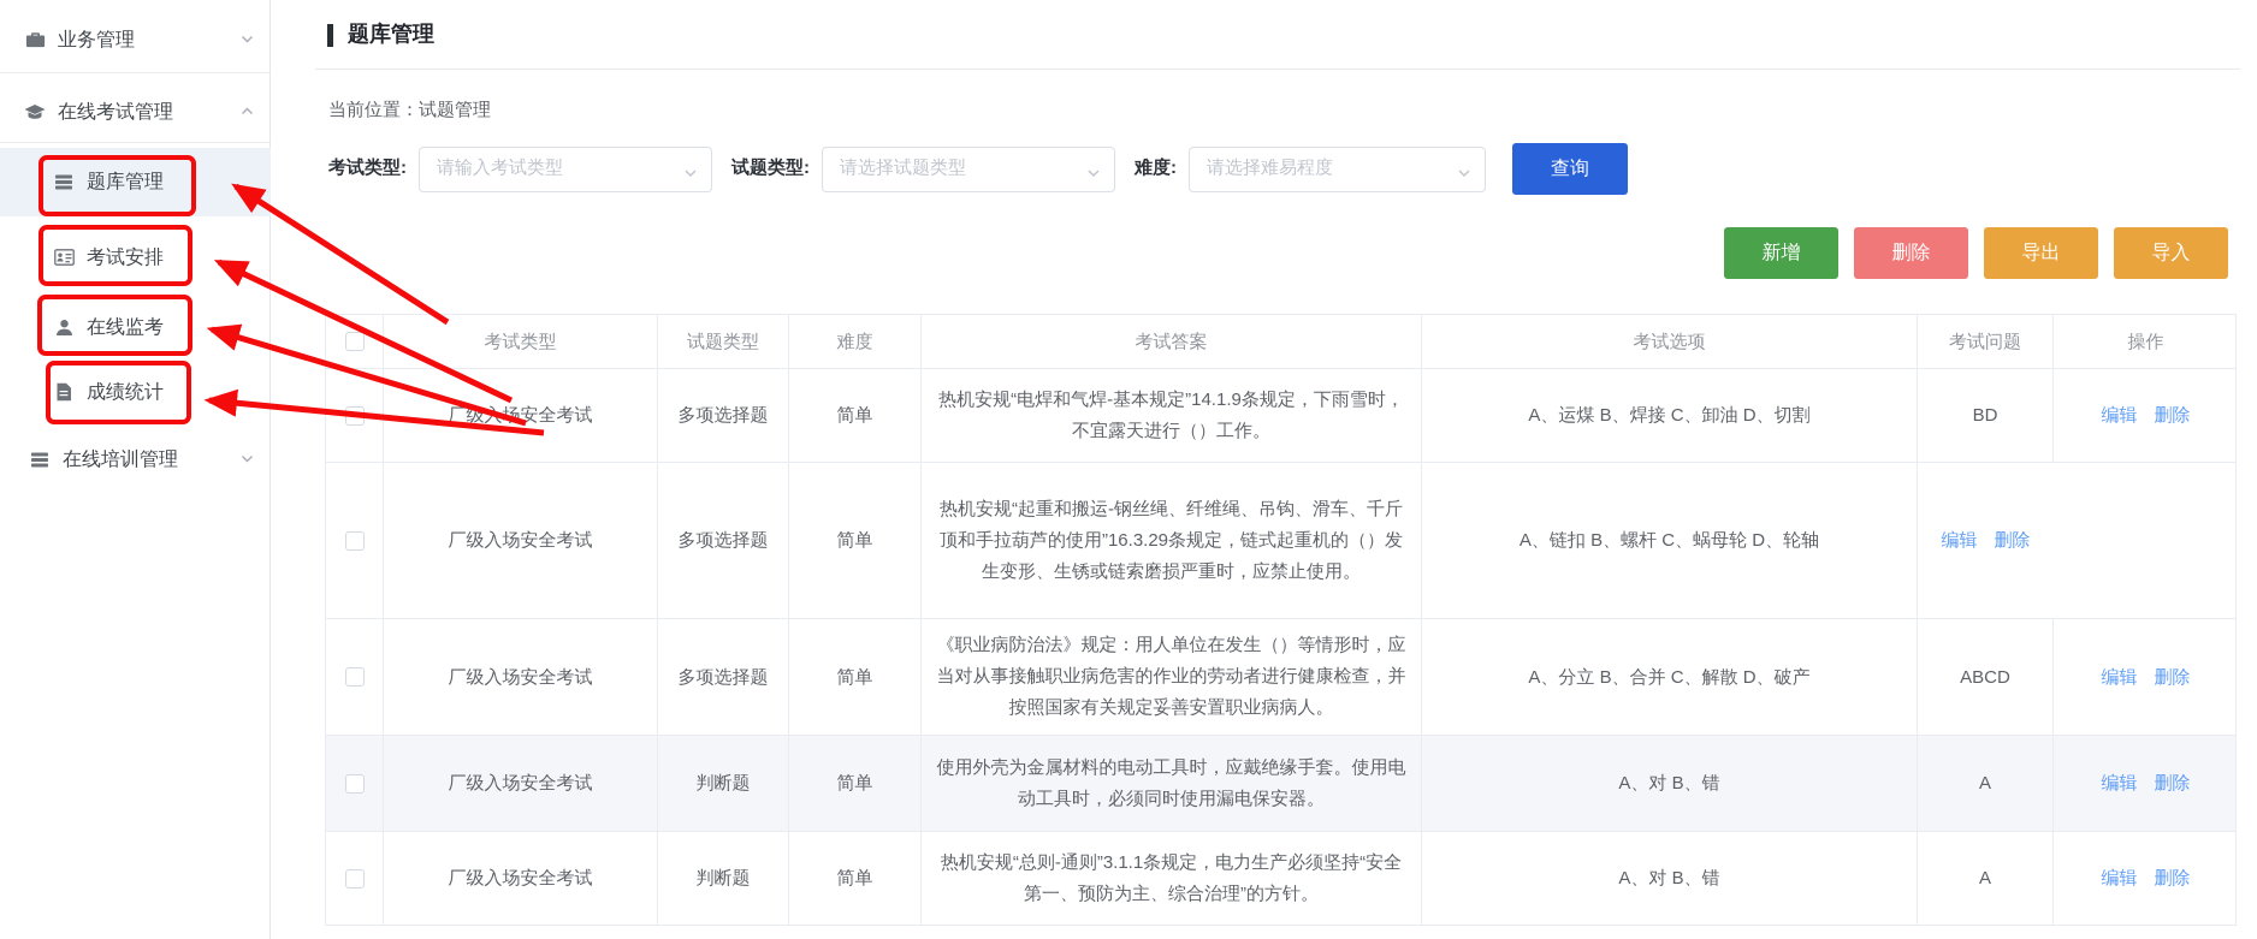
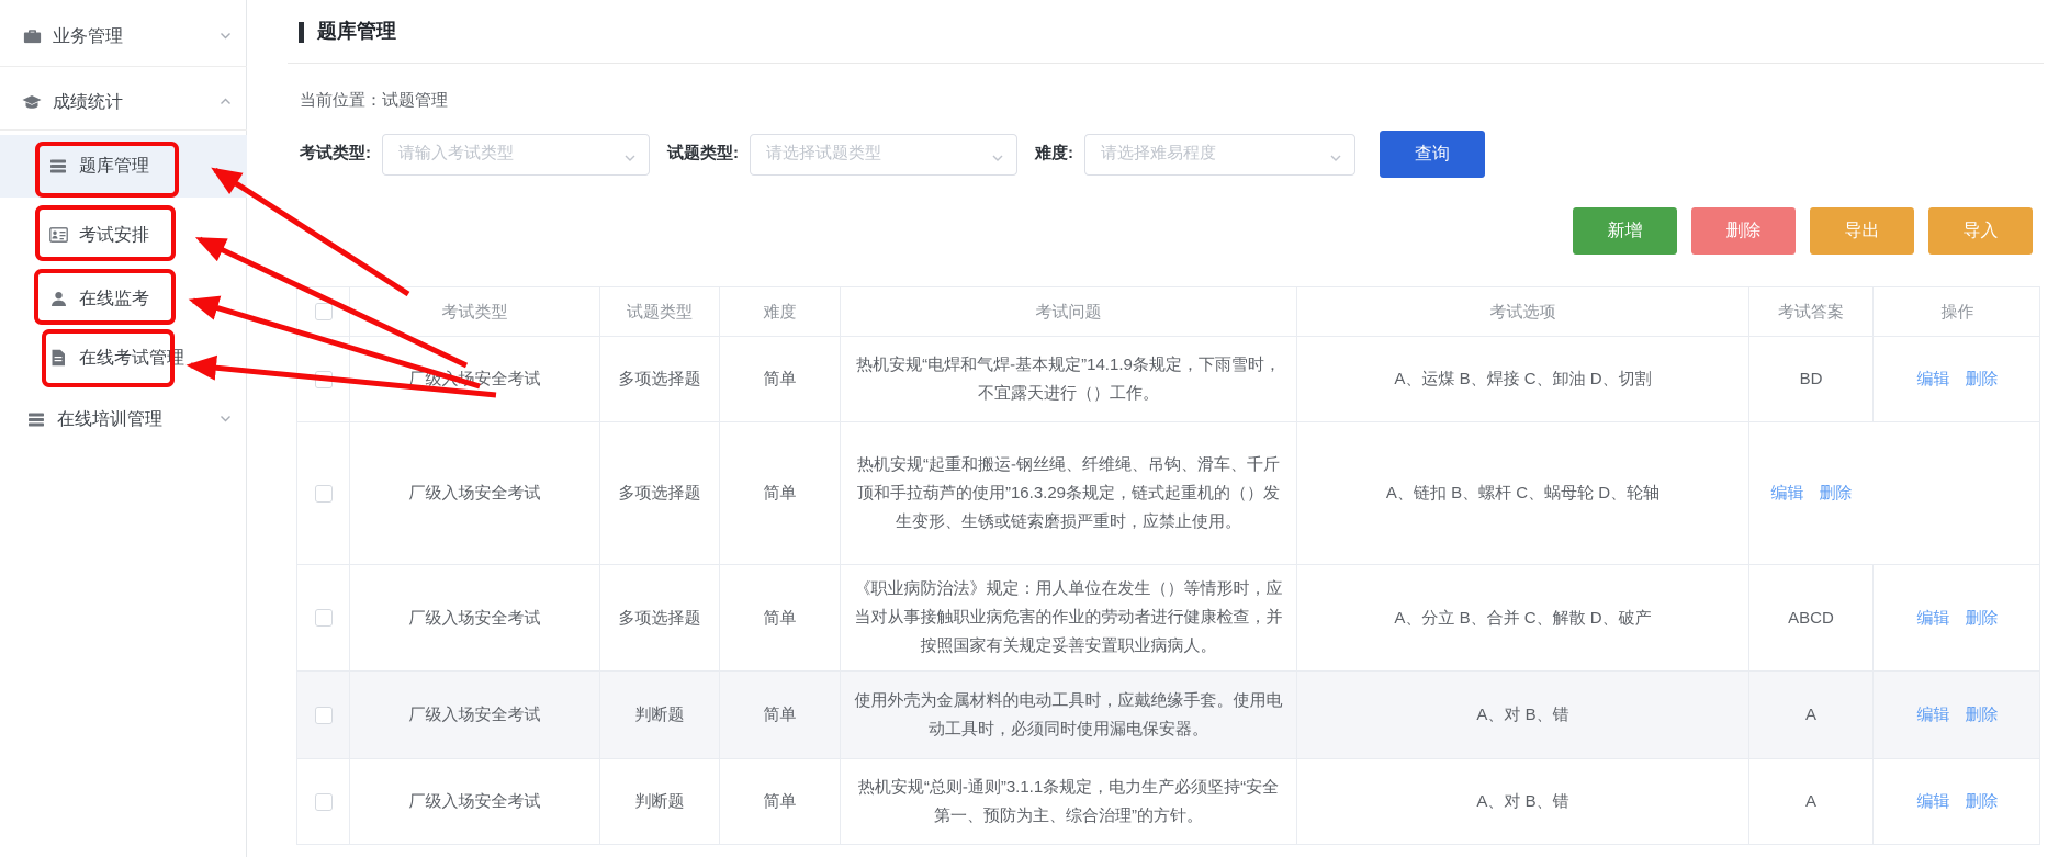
  业务管理
- 在线考试管理
+ 成绩统计
  题库管理
  考试安排
  在线监考
- 成绩统计
+ 在线考试管理
  在线培训管理
  题库管理
  当前位置：试题管理
  考试类型:
  请输入考试类型
  试题类型:
  请选择试题类型
  难度:
  请选择难易程度
  查询
  新增
  删除
  导出
  导入
  考试类型
  试题类型
  难度
- 考试答案
+ 考试问题
  考试选项
- 考试问题
+ 考试答案
  操作
  厂级场安全考试
  多项选择题
  简单
  热机安规“电焊和气焊-基本规定”14.1.9条规定，下雨雪时，不宜露天进行（）工作。
  A、运煤 B、焊接 C、卸油 D、切割
  BD
  编辑
  删除
  厂级入场安全考试
  多项选择题
  简单
  热机安规“起重和搬运-钢丝绳、纤维绳、吊钩、滑车、千斤顶和手拉葫芦的使用”16.3.29条规定，链式起重机的（）发生变形、生锈或链索磨损严重时，应禁止使用。
  A、链扣 B、螺杆 C、蜗母轮 D、轮轴
  编辑
  删除
  厂级入场安全考试
  多项选择题
  简单
  《职业病防治法》规定：用人单位在发生（）等情形时，应当对从事接触职业病危害的作业的劳动者进行健康检查，并按照国家有关规定妥善安置职业病病人。
  A、分立 B、合并 C、解散 D、破产
  ABCD
  编辑
  删除
  厂级入场安全考试
  判断题
  简单
  使用外壳为金属材料的电动工具时，应戴绝缘手套。使用电动工具时，必须同时使用漏电保安器。
  A、对 B、错
  A
  编辑
  删除
  厂级入场安全考试
  判断题
  简单
  热机安规“总则-通则”3.1.1条规定，电力生产必须坚持“安全第一、预防为主、综合治理”的方针。
  A、对 B、错
  A
  编辑
  删除
